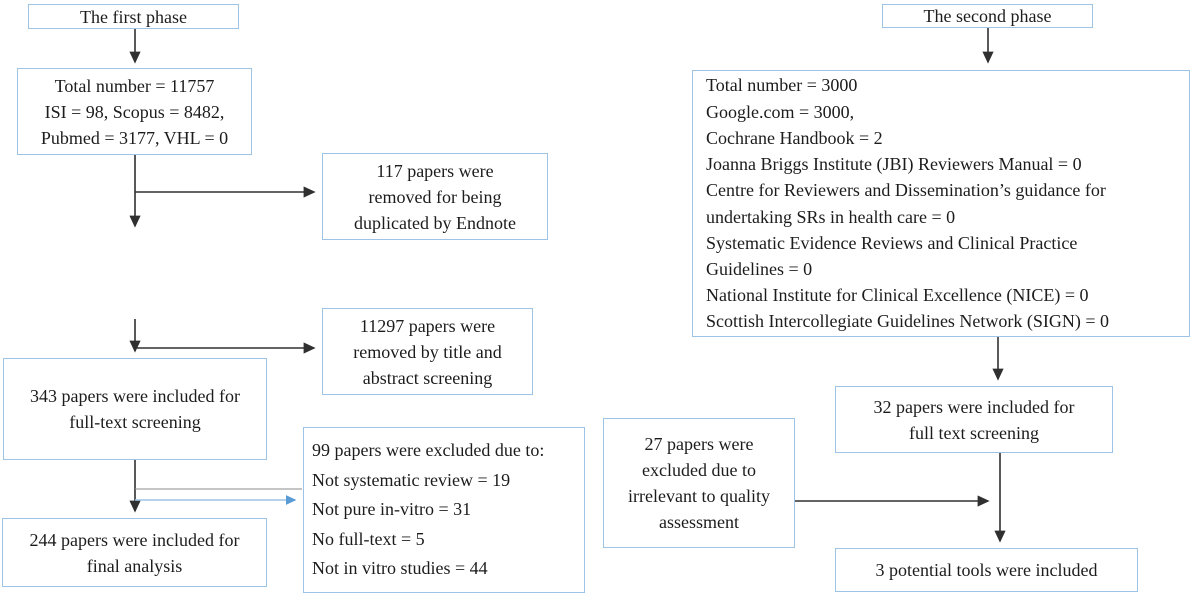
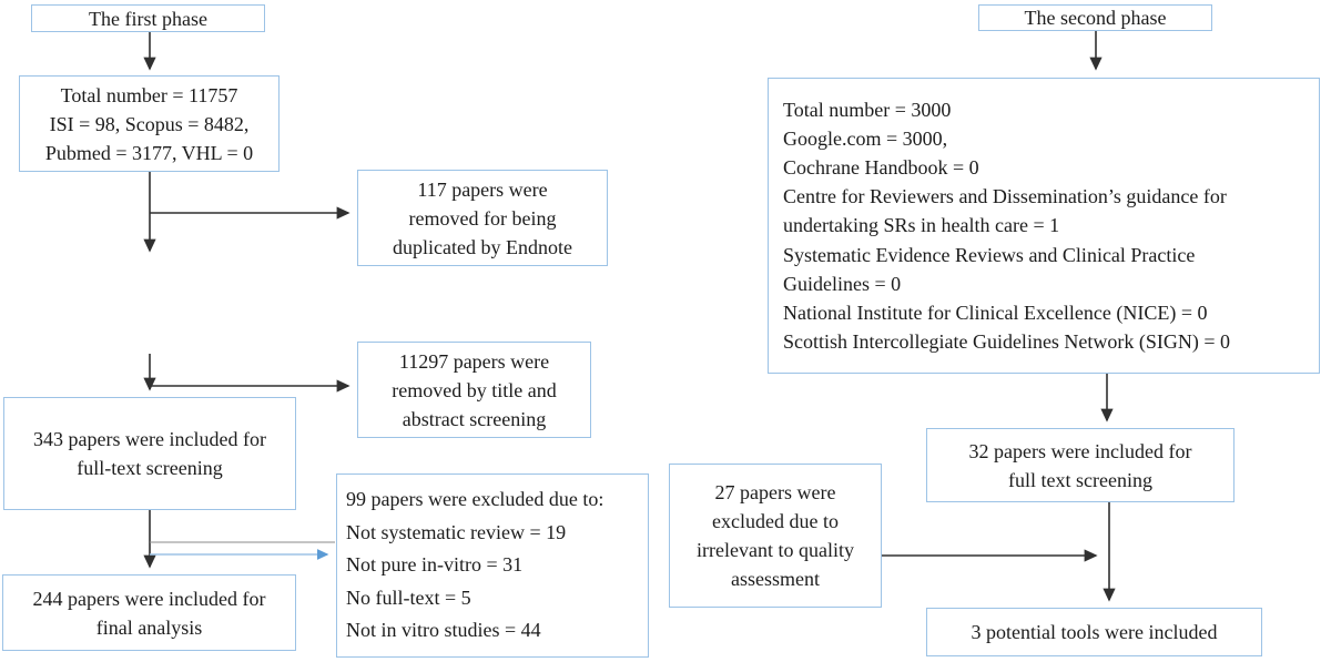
  The first phase
  Total number = 11757
  ISI = 98, Scopus = 8482,
  Pubmed = 3177, VHL = 0
  117 papers were
  removed for being
  duplicated by Endnote
  11297 papers were
  removed by title and
  abstract screening
  343 papers were included for
  full-text screening
  244 papers were included for
  final analysis
  99 papers were excluded due to:
  Not systematic review = 19
  Not pure in-vitro = 31
  No full-text = 5
  Not in vitro studies = 44
  The second phase
  Total number = 3000
  Google.com = 3000,
- Cochrane Handbook = 2
+ Cochrane Handbook = 0
- Joanna Briggs Institute (JBI) Reviewers Manual = 0
  Centre for Reviewers and Dissemination’s guidance for
- undertaking SRs in health care = 0
+ undertaking SRs in health care = 1
  Systematic Evidence Reviews and Clinical Practice
  Guidelines = 0
  National Institute for Clinical Excellence (NICE) = 0
  Scottish Intercollegiate Guidelines Network (SIGN) = 0
  32 papers were included for
  full text screening
  27 papers were
  excluded due to
  irrelevant to quality
  assessment
  3 potential tools were included
